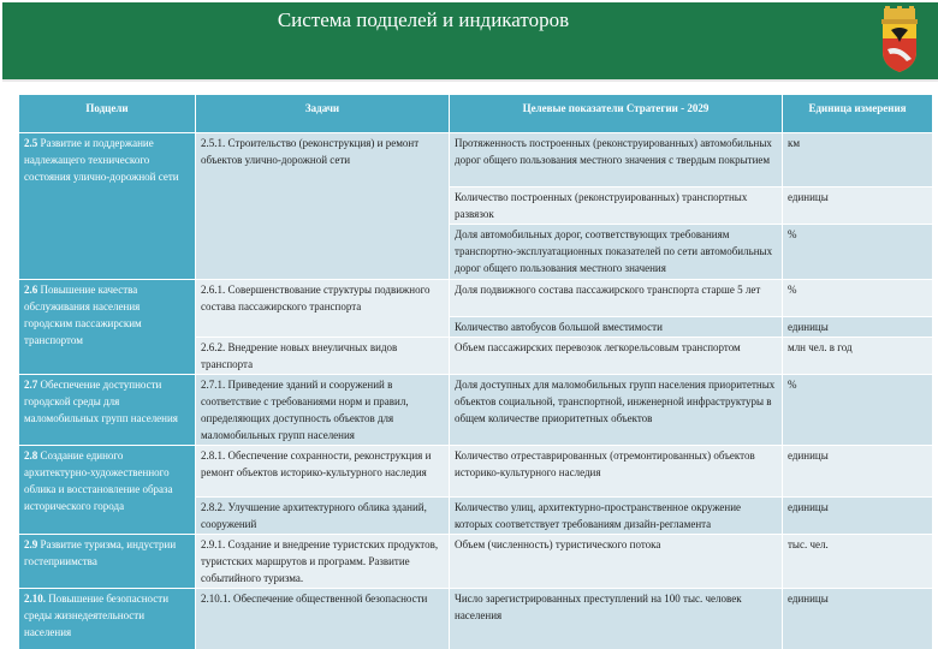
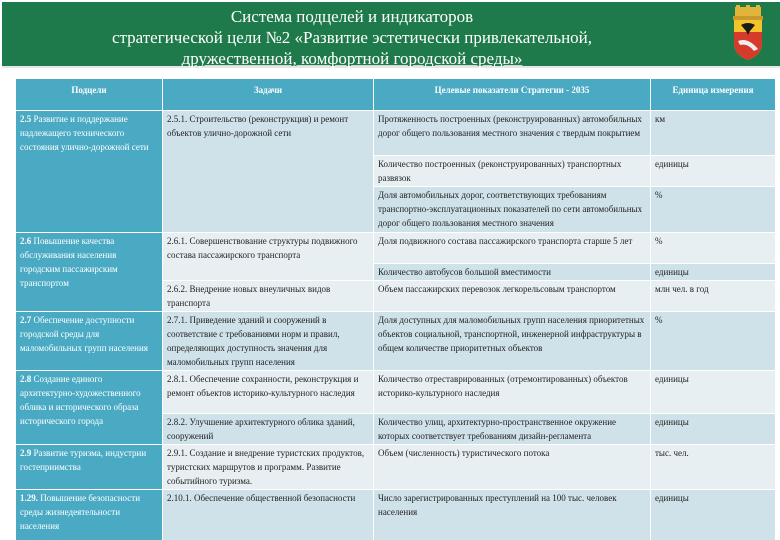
  Система подцелей и индикаторов
+ стратегической цели №2 «Развитие эстетически привлекательной,
+ дружественной, комфортной городской среды»
- Подцели	Задачи	Целевые показатели Стратегии - 2029	Единица измерения
+ Подцели	Задачи	Целевые показатели Стратегии - 2035	Единица измерения
  2.5 Развитие и поддержание надлежащего технического состояния улично-дорожной сети	2.5.1. Строительство (реконструкция) и ремонт объектов улично-дорожной сети	Протяженность построенных (реконструированных) автомобильных дорог общего пользования местного значения с твердым покрытием	км
  Количество построенных (реконструированных) транспортных развязок	единицы
  Доля автомобильных дорог, соответствующих требованиям транспортно-эксплуатационных показателей по сети автомобильных дорог общего пользования местного значения	%
  2.6 Повышение качества обслуживания населения городским пассажирским транспортом	2.6.1. Совершенствование структуры подвижного состава пассажирского транспорта	Доля подвижного состава пассажирского транспорта старше 5 лет	%
  Количество автобусов большой вместимости	единицы
  2.6.2. Внедрение новых внеуличных видов транспорта	Объем пассажирских перевозок легкорельсовым транспортом	млн чел. в год
- 2.7 Обеспечение доступности городской среды для маломобильных групп населения	2.7.1. Приведение зданий и сооружений в соответствие с требованиями норм и правил, определяющих доступность объектов для маломобильных групп населения	Доля доступных для маломобильных групп населения приоритетных объектов социальной, транспортной, инженерной инфраструктуры в общем количестве приоритетных объектов	%
+ 2.7 Обеспечение доступности городской среды для маломобильных групп населения	2.7.1. Приведение зданий и сооружений в соответствие с требованиями норм и правил, определяющих доступность значения для маломобильных групп населения	Доля доступных для маломобильных групп населения приоритетных объектов социальной, транспортной, инженерной инфраструктуры в общем количестве приоритетных объектов	%
- 2.8 Создание единого архитектурно-художественного облика и восстановление образа исторического города	2.8.1. Обеспечение сохранности, реконструкция и ремонт объектов историко-культурного наследия	Количество отреставрированных (отремонтированных) объектов историко-культурного наследия	единицы
+ 2.8 Создание единого архитектурно-художественного облика и исторического образа исторического города	2.8.1. Обеспечение сохранности, реконструкция и ремонт объектов историко-культурного наследия	Количество отреставрированных (отремонтированных) объектов историко-культурного наследия	единицы
  2.8.2. Улучшение архитектурного облика зданий, сооружений	Количество улиц, архитектурно-пространственное окружение которых соответствует требованиям дизайн-регламента	единицы
  2.9 Развитие туризма, индустрии гостеприимства	2.9.1. Создание и внедрение туристских продуктов, туристских маршрутов и программ. Развитие событийного туризма.	Объем (численность) туристического потока	тыс. чел.
- 2.10. Повышение безопасности среды жизнедеятельности населения	2.10.1. Обеспечение общественной безопасности	Число зарегистрированных преступлений на 100 тыс. человек населения	единицы
+ 1.29. Повышение безопасности среды жизнедеятельности населения	2.10.1. Обеспечение общественной безопасности	Число зарегистрированных преступлений на 100 тыс. человек населения	единицы
